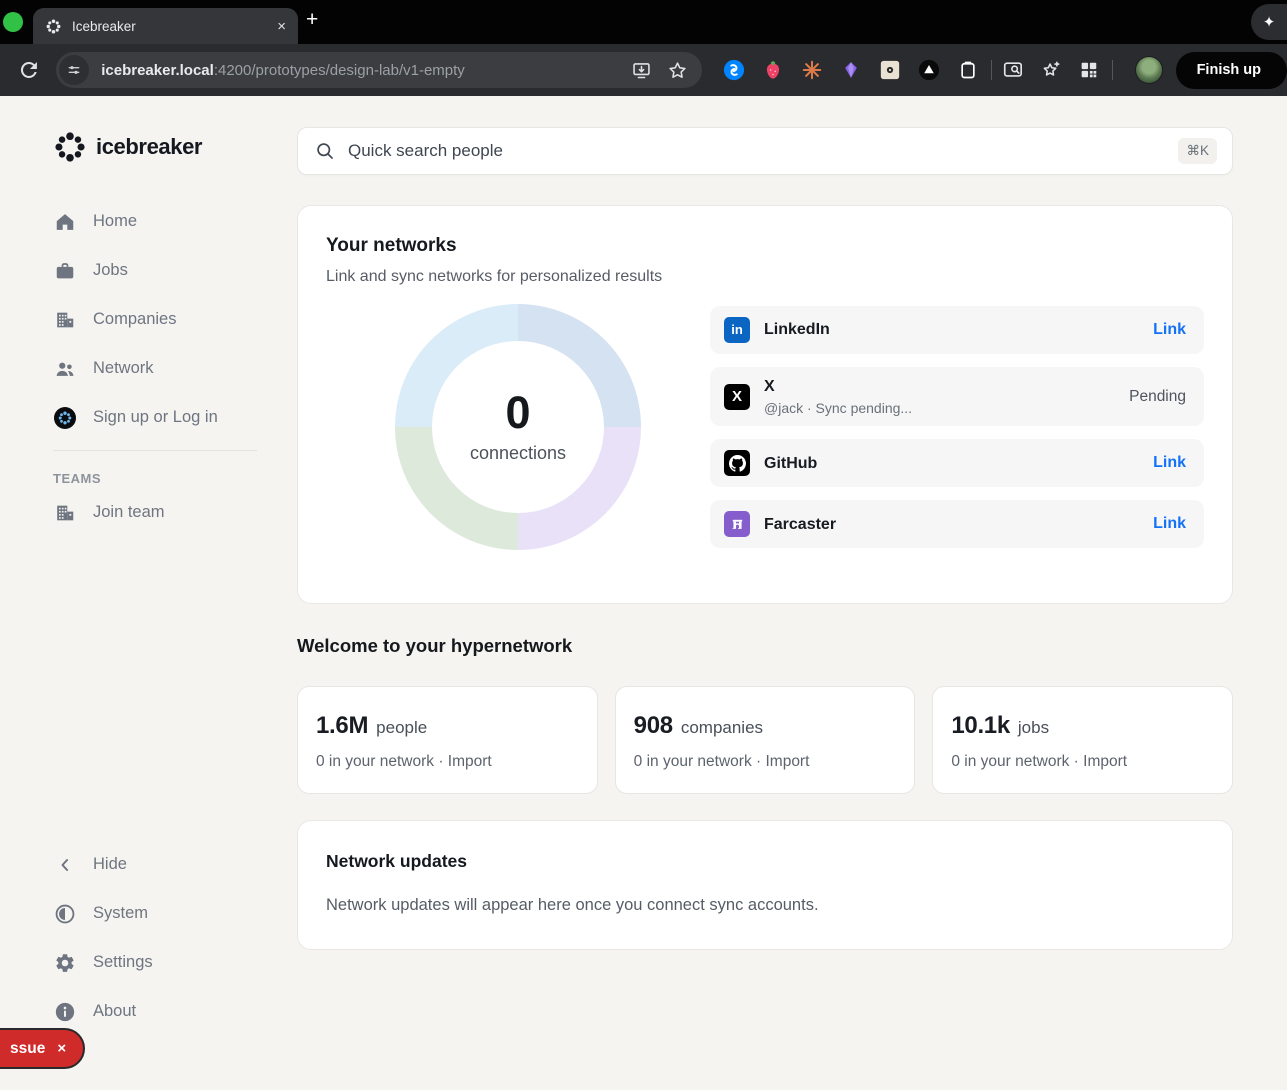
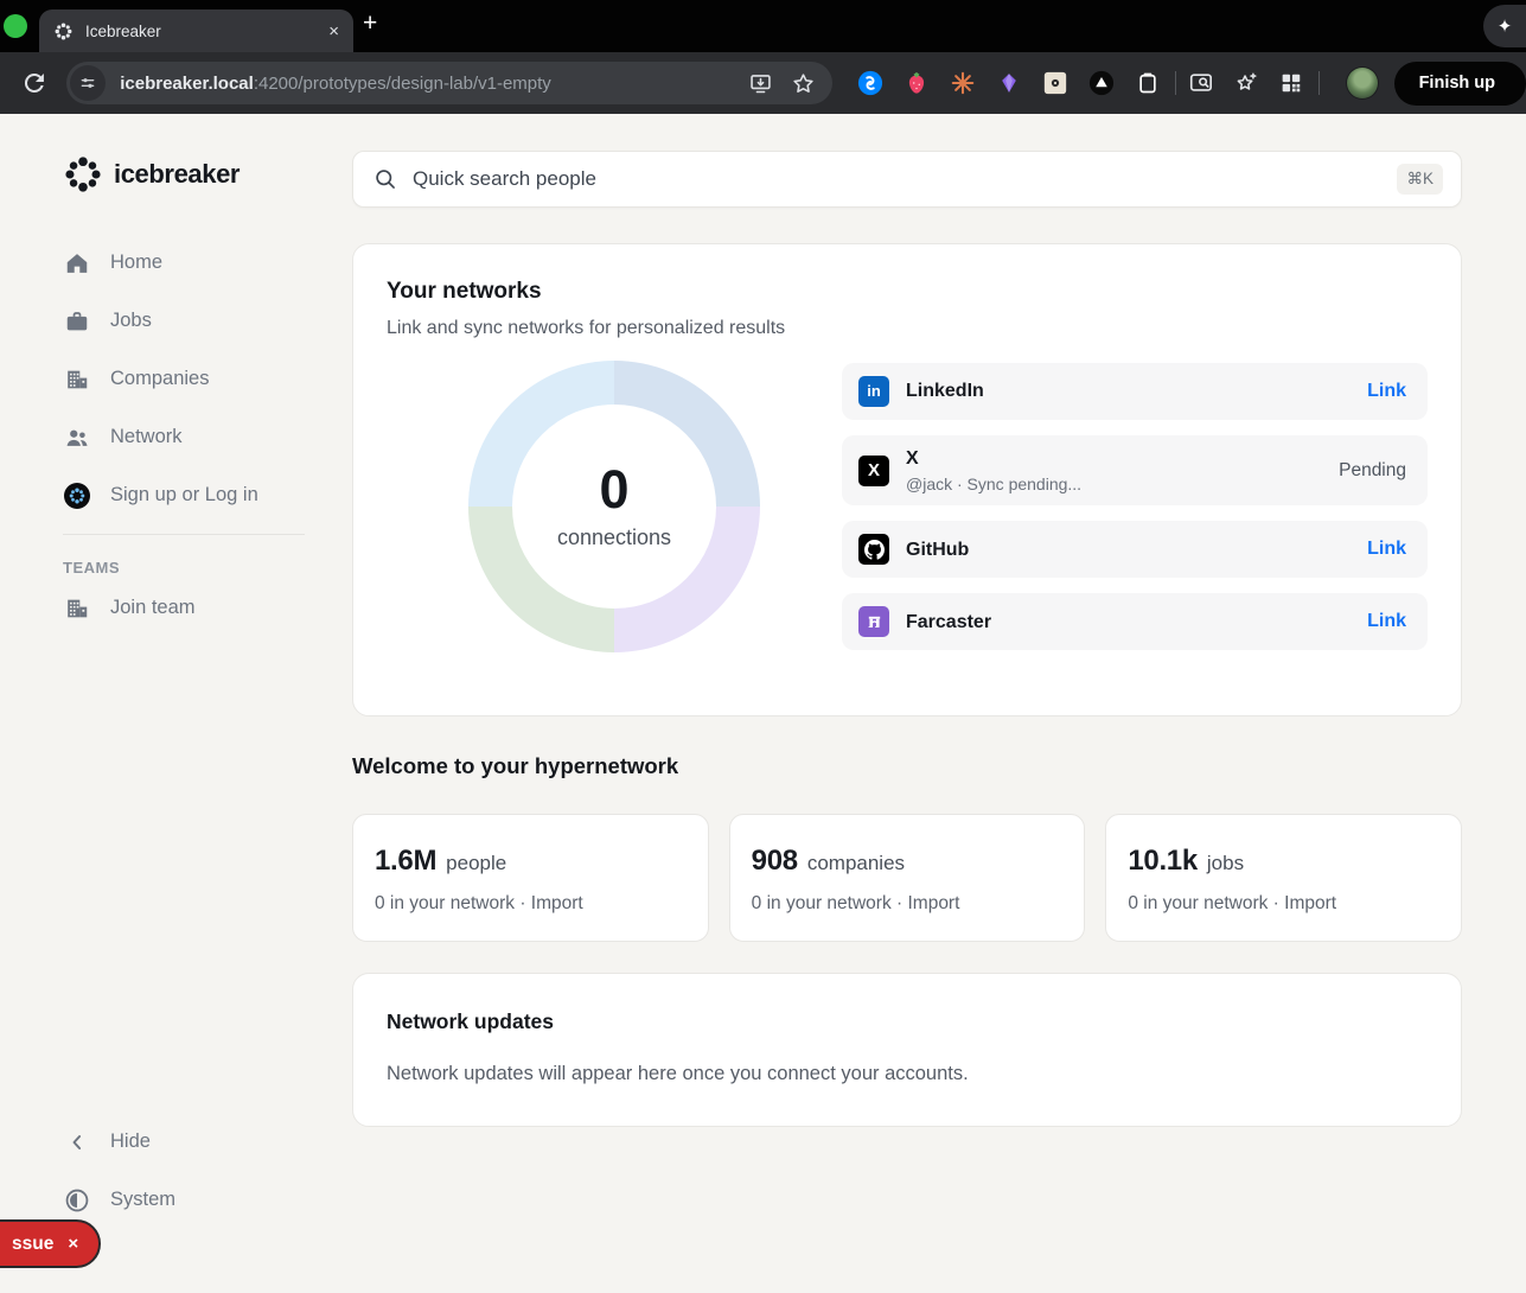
  Icebreaker
  ×
  +
  ✦
  icebreaker.local:4200/prototypes/design-lab/v1-empty
  Finish up
  icebreaker
  Home
  Jobs
  Companies
  Network
  Sign up or Log in
  TEAMS
  Join team
  Hide
  System
- Settings
- About
  ssue
  ×
  Quick search people
  ⌘K
  Your networks
  Link and sync networks for personalized results
  0
  connections
  in
  LinkedIn
  Link
  X
  X
  @jack · Sync pending...
  Pending
  GitHub
  Link
  Farcaster
  Link
  Welcome to your hypernetwork
  1.6M
  people
  0 in your network · Import
  908
  companies
  0 in your network · Import
  10.1k
  jobs
  0 in your network · Import
  Network updates
- Network updates will appear here once you connect sync accounts.
+ Network updates will appear here once you connect your accounts.
